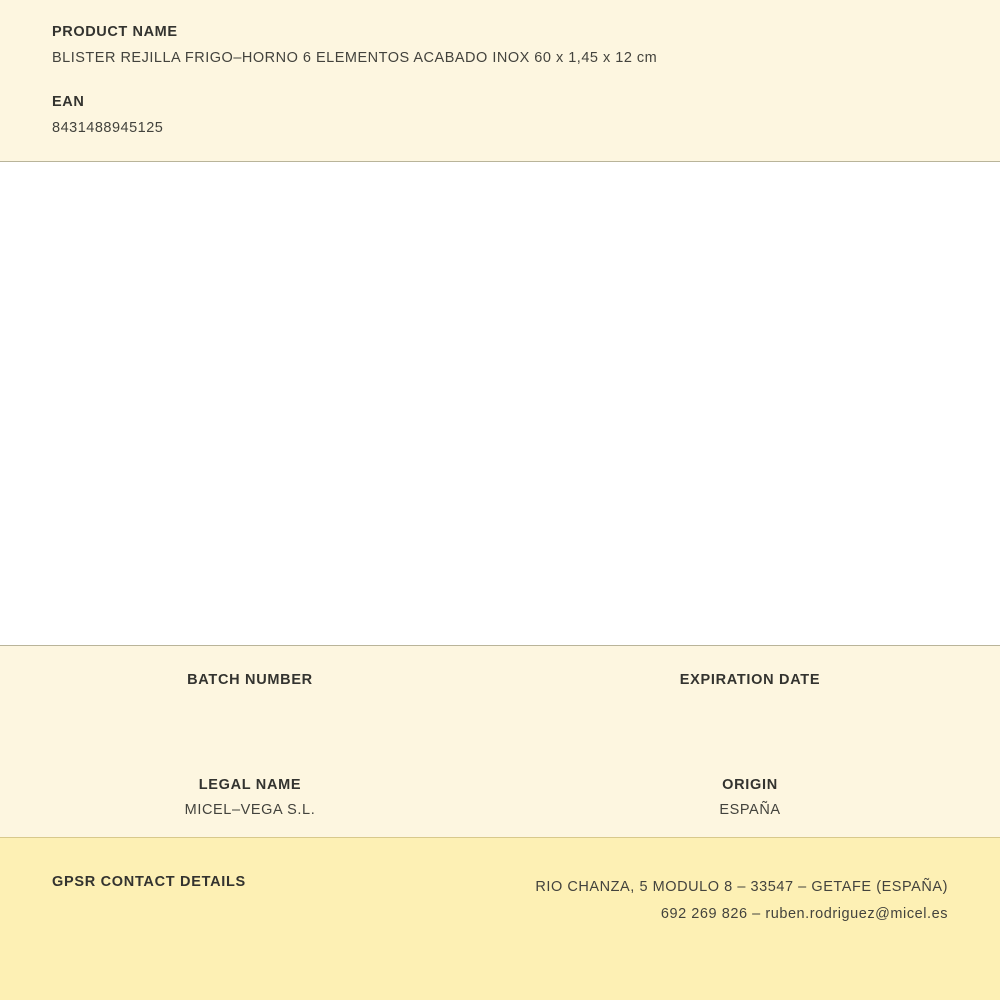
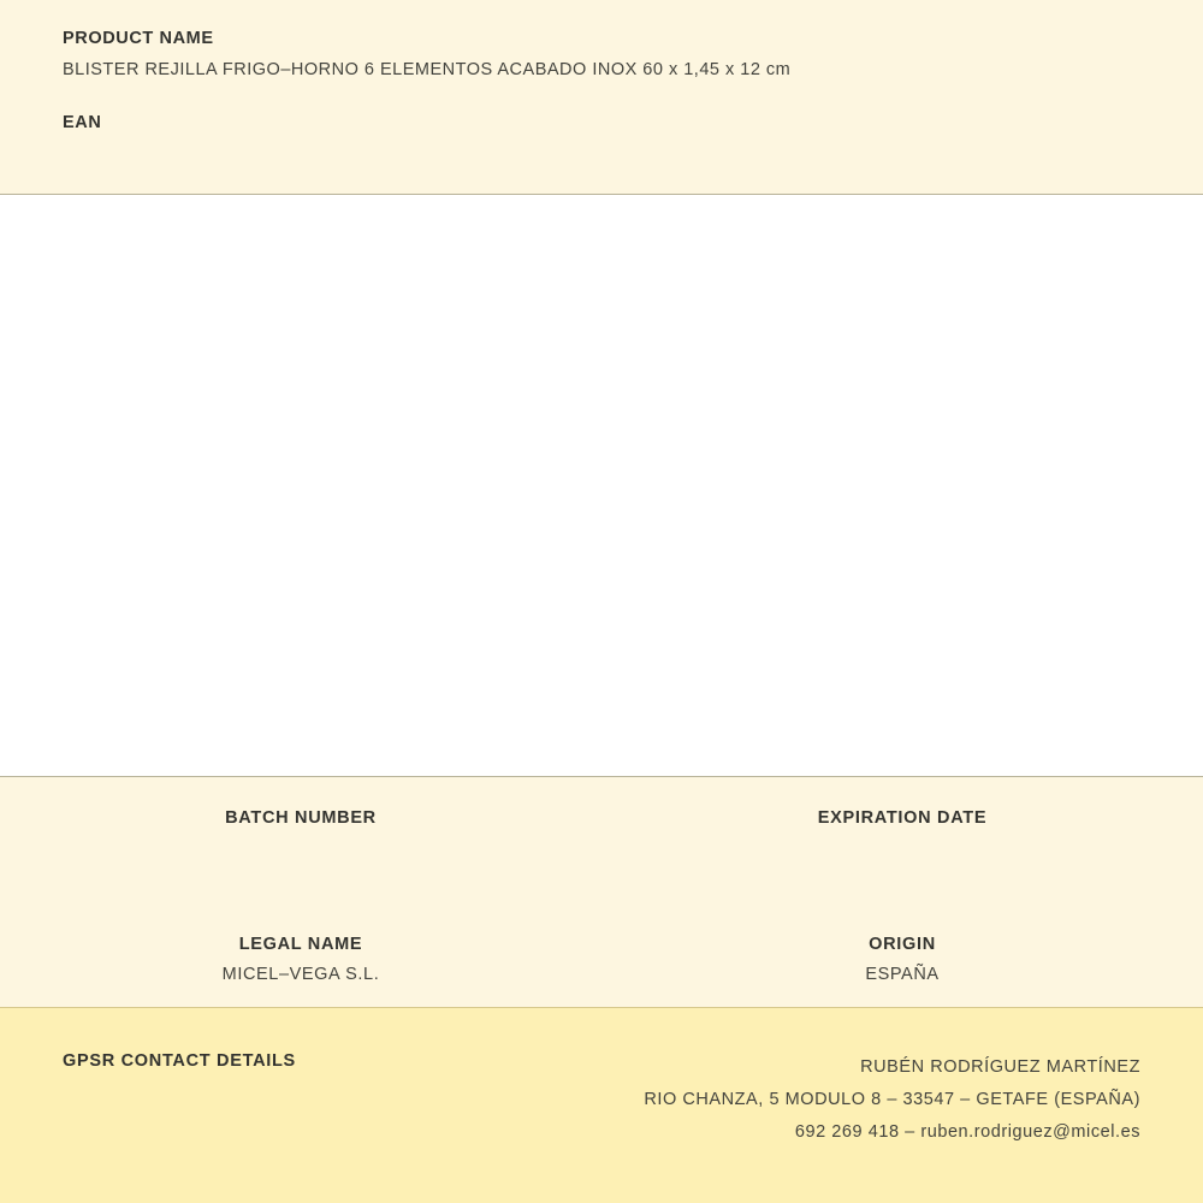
  PRODUCT NAME
  BLISTER REJILLA FRIGO–HORNO 6 ELEMENTOS ACABADO INOX 60 x 1,45 x 12 cm
  EAN
- 8431488945125
  BATCH NUMBER
  EXPIRATION DATE
  LEGAL NAME
  MICEL–VEGA S.L.
  ORIGIN
  ESPAÑA
  GPSR CONTACT DETAILS
+ RUBÉN RODRÍGUEZ MARTÍNEZ
  RIO CHANZA, 5 MODULO 8 – 33547 – GETAFE (ESPAÑA)
- 692 269 826 – ruben.rodriguez@micel.es
+ 692 269 418 – ruben.rodriguez@micel.es
